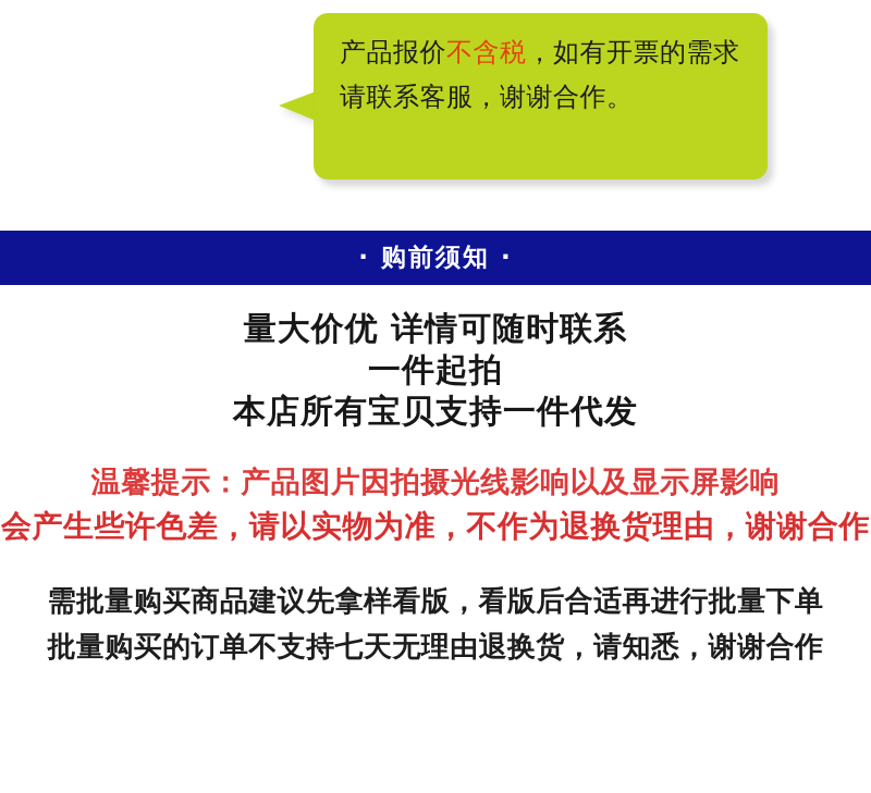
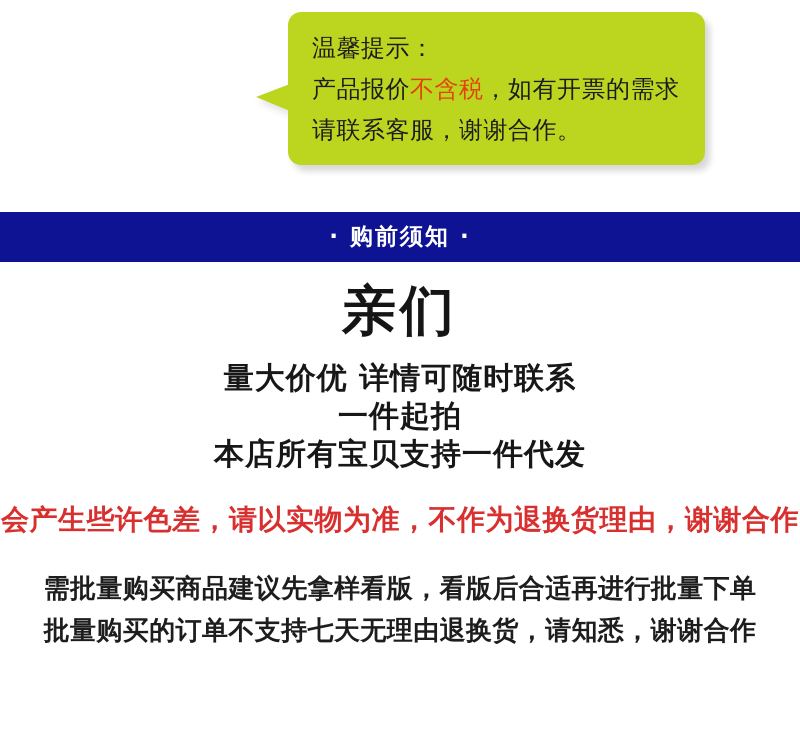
+ 温馨提示：
  产品报价不含税，如有开票的需求
  请联系客服，谢谢合作。
  · 购前须知 ·
+ 亲们
  量大价优 详情可随时联系
  一件起拍
  本店所有宝贝支持一件代发
- 温馨提示：产品图片因拍摄光线影响以及显示屏影响
  会产生些许色差，请以实物为准，不作为退换货理由，谢谢合作
  需批量购买商品建议先拿样看版，看版后合适再进行批量下单
  批量购买的订单不支持七天无理由退换货，请知悉，谢谢合作
